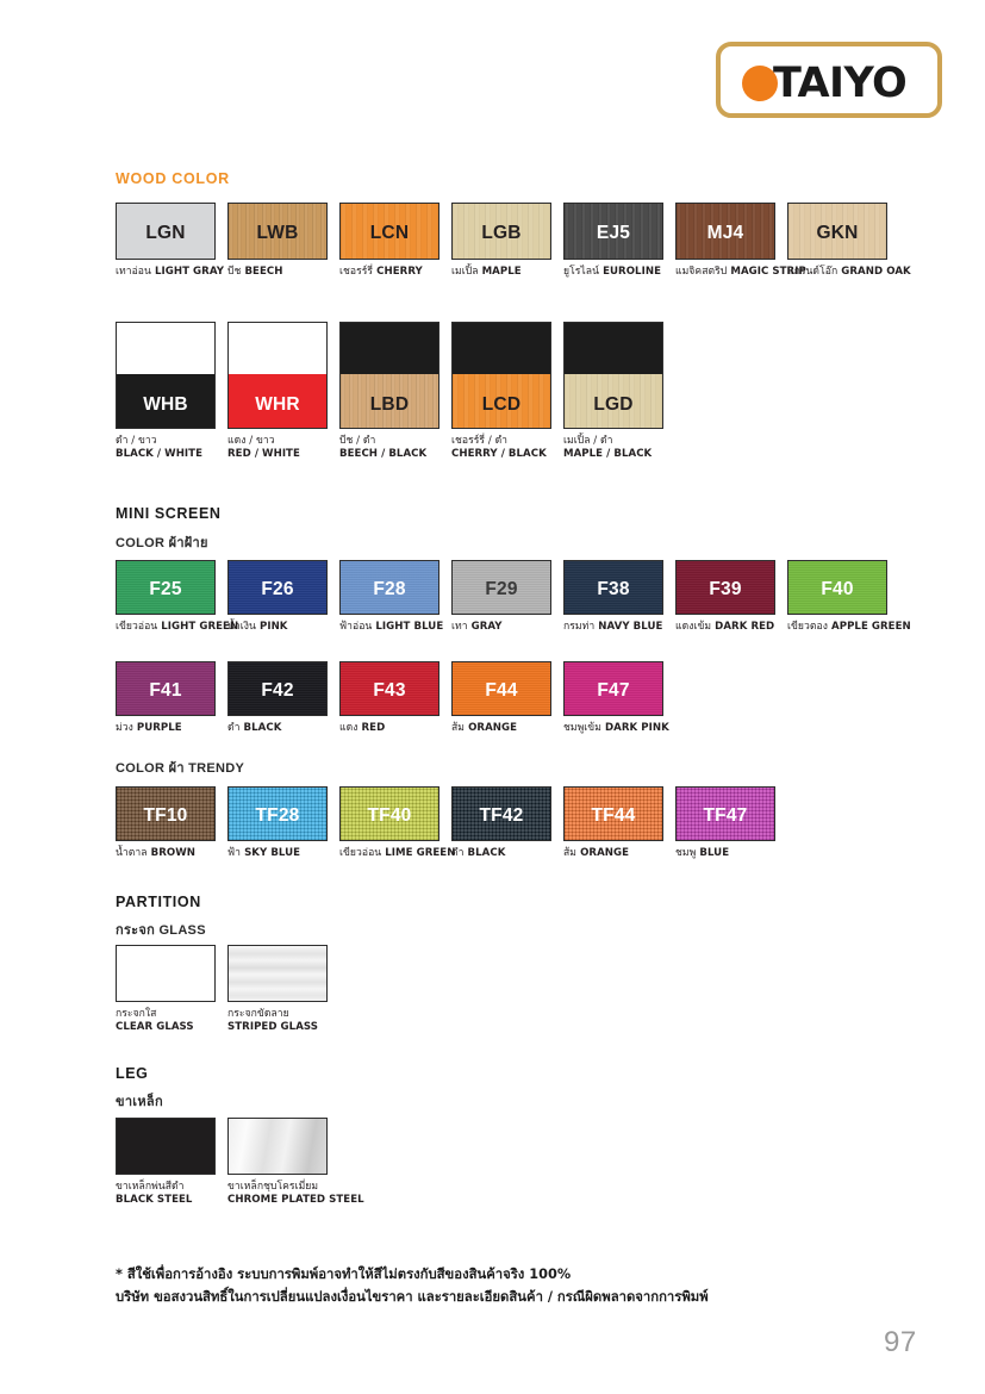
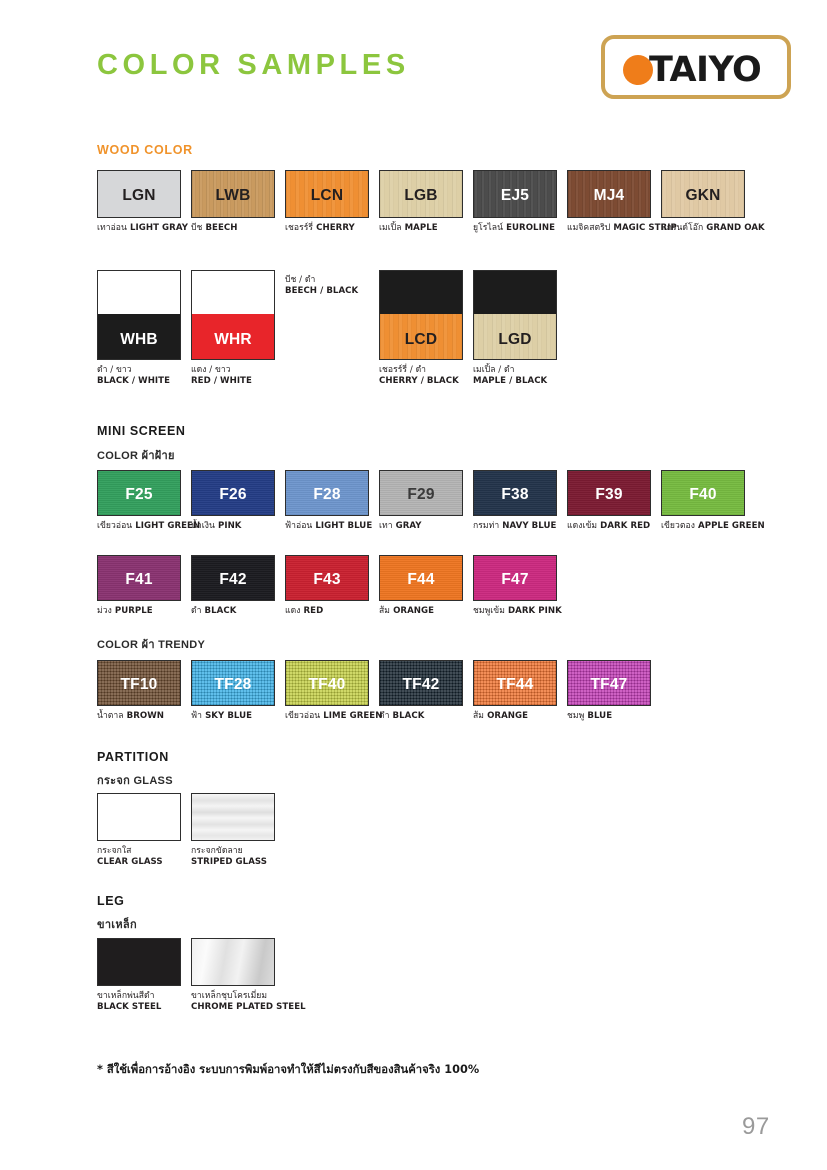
+ COLOR SAMPLES
  TAIYO
  WOOD COLOR
  MINI SCREEN
  COLOR ผ้าฝ้าย
  COLOR ผ้า TRENDY
  PARTITION
  กระจก GLASS
  LEG
  ขาเหล็ก
  LGN
  เทาอ่อน LIGHT GRAY
  LWB
  บีช BEECH
  LCN
  เชอรร์รี่ CHERRY
  LGB
  เมเปิ้ล MAPLE
  EJ5
  ยูโรไลน์ EUROLINE
  MJ4
  แมจิคสตริป MAGIC STRIP
  GKN
  แกรนด์โอ๊ก GRAND OAK
  WHB
  ดำ / ขาว
  BLACK / WHITE
  WHR
  แดง / ขาว
  RED / WHITE
- LBD
  บีช / ดำ
  BEECH / BLACK
  LCD
  เชอรร์รี่ / ดำ
  CHERRY / BLACK
  LGD
  เมเปิ้ล / ดำ
  MAPLE / BLACK
  F25
  เขียวอ่อน LIGHT GREEN
  F26
  น้ำเงิน PINK
  F28
  ฟ้าอ่อน LIGHT BLUE
  F29
  เทา GRAY
  F38
  กรมท่า NAVY BLUE
  F39
  แดงเข้ม DARK RED
  F40
  เขียวตอง APPLE GREEN
  F41
  ม่วง PURPLE
  F42
  ดำ BLACK
  F43
  แดง RED
  F44
  ส้ม ORANGE
  F47
  ชมพูเข้ม DARK PINK
  TF10
  น้ำตาล BROWN
  TF28
  ฟ้า SKY BLUE
  TF40
  เขียวอ่อน LIME GREEN
  TF42
  ดำ BLACK
  TF44
  ส้ม ORANGE
  TF47
  ชมพู BLUE
  กระจกใส
  CLEAR GLASS
  กระจกขัดลาย
  STRIPED GLASS
  ขาเหล็กพ่นสีดำ
  BLACK STEEL
  ขาเหล็กชุบโครเมี่ยม
  CHROME PLATED STEEL
  * สีใช้เพื่อการอ้างอิง ระบบการพิมพ์อาจทำให้สีไม่ตรงกับสีของสินค้าจริง 100%
- บริษัท ขอสงวนสิทธิ์ในการเปลี่ยนแปลงเงื่อนไขราคา และรายละเอียดสินค้า / กรณีผิดพลาดจากการพิมพ์
  97
